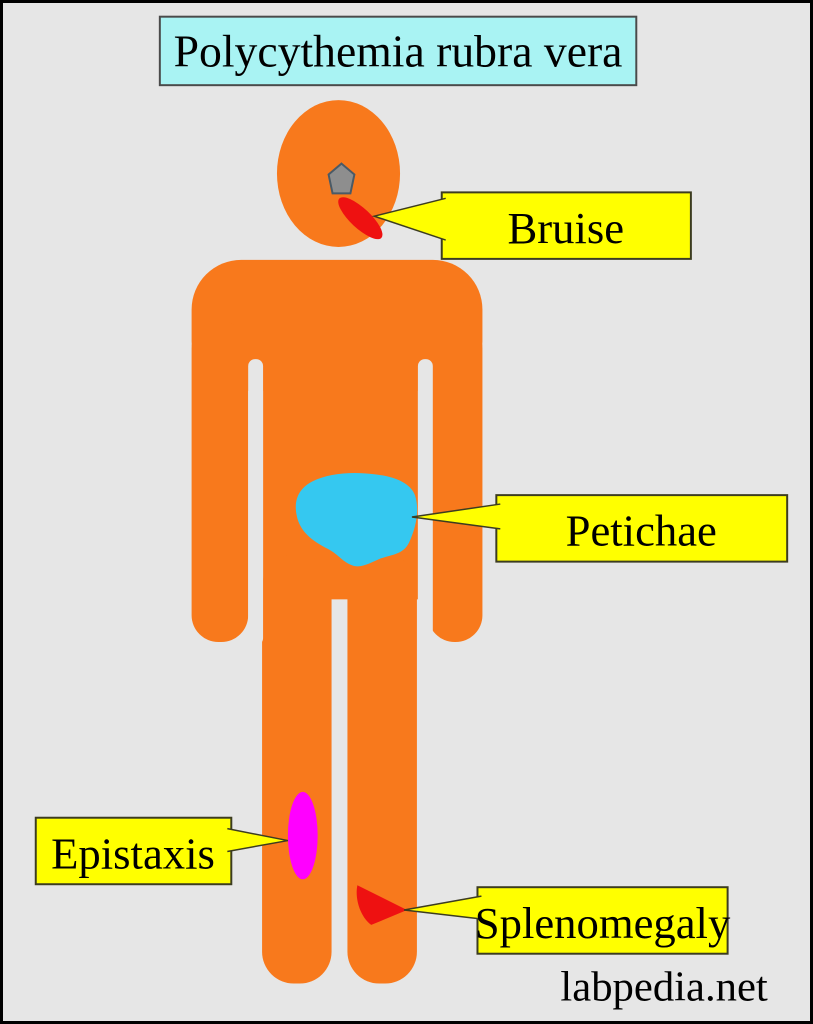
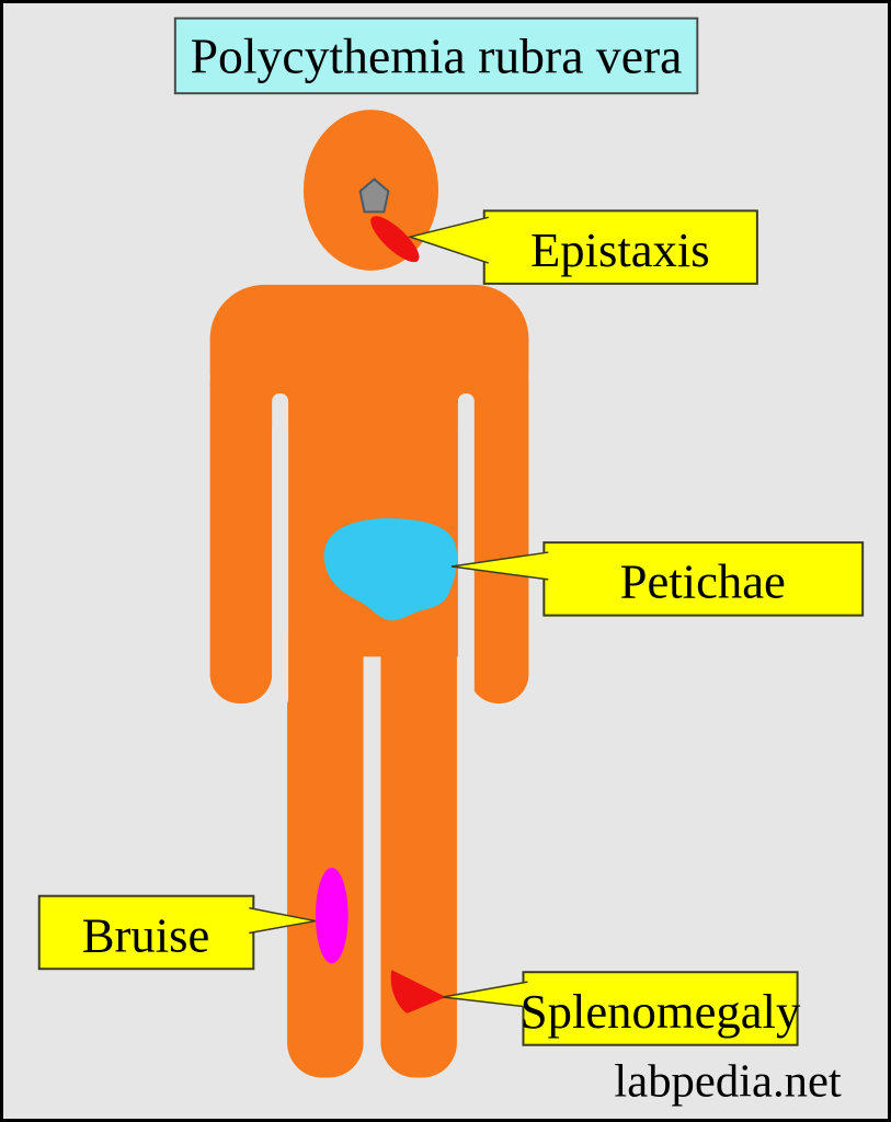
  Polycythemia rubra vera
- Bruise
+ Epistaxis
  Petichae
- Epistaxis
+ Bruise
  Splenomegaly
  labpedia.net
